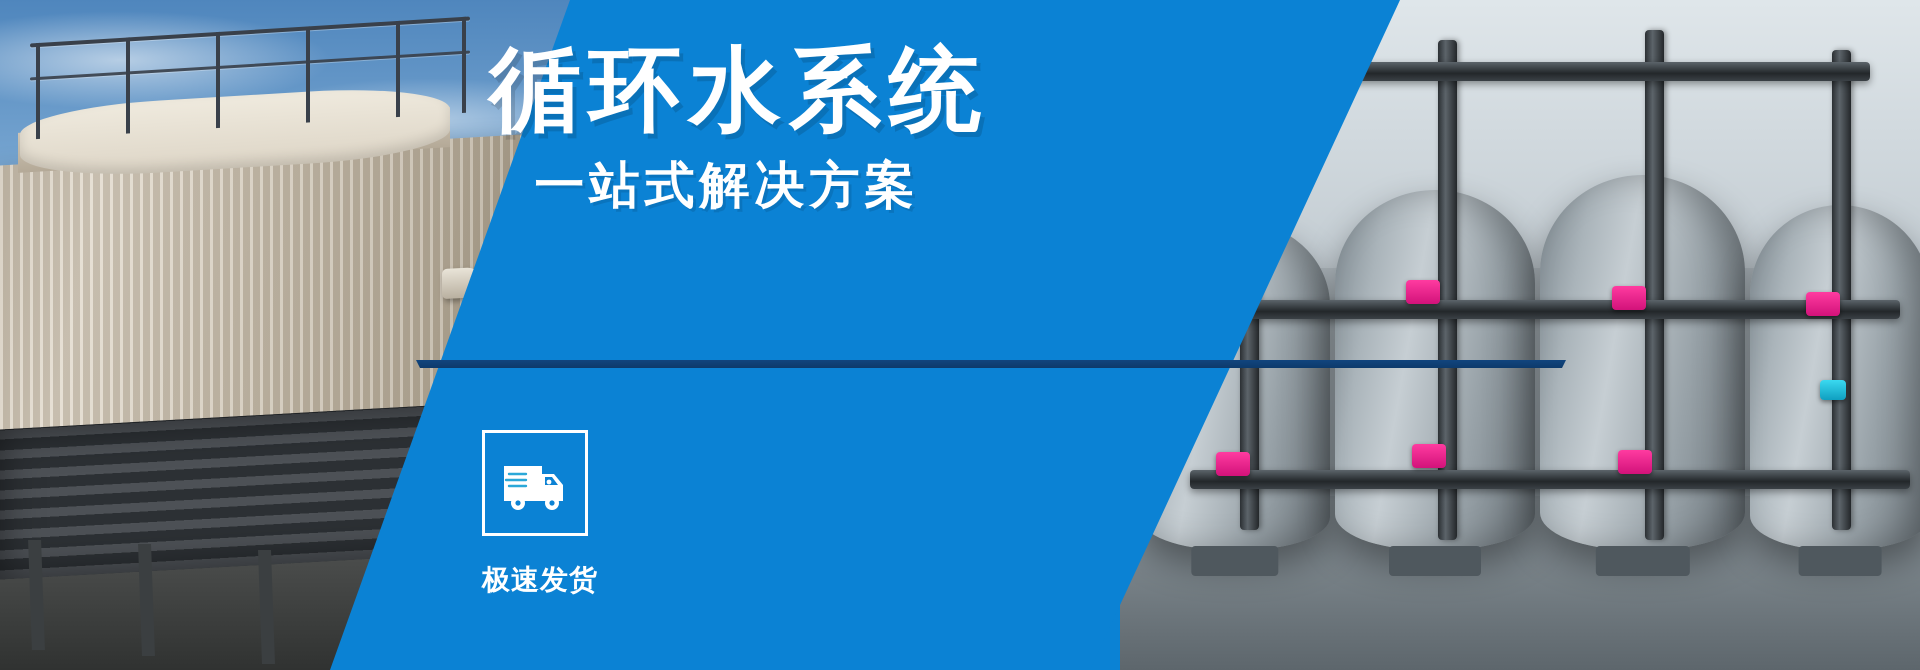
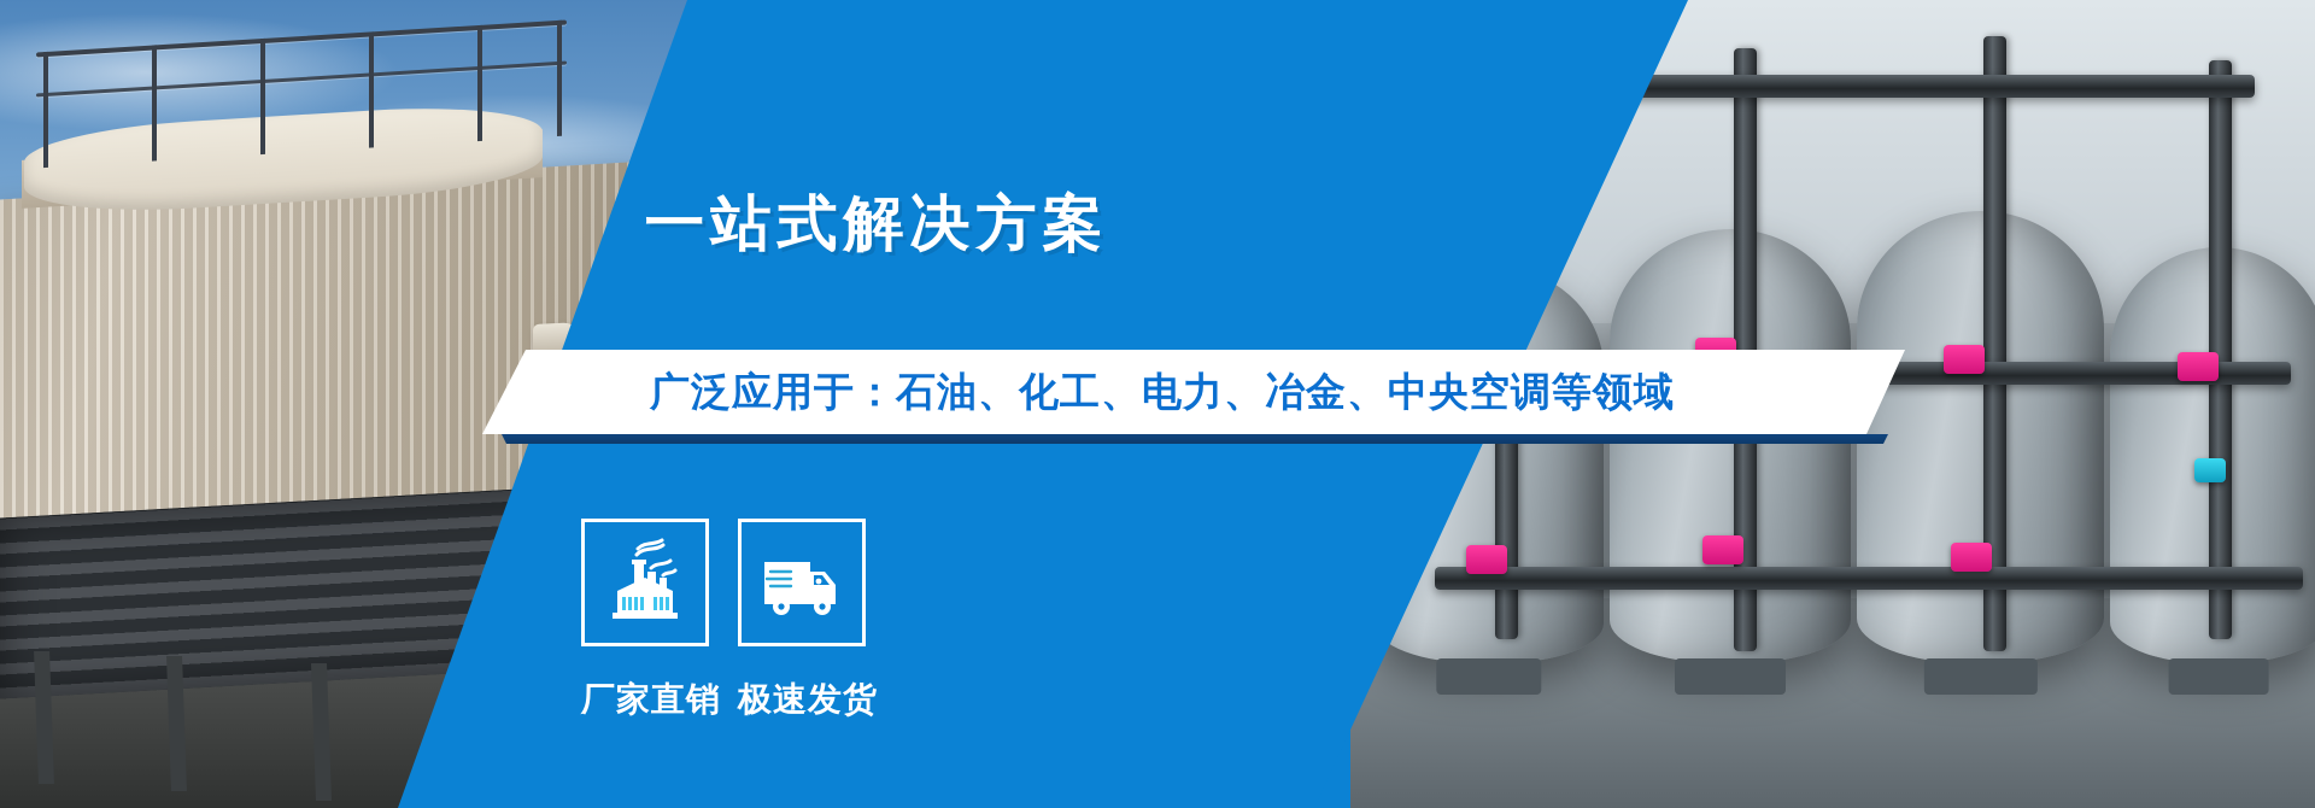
- 循环水系统
  一站式解决方案
+ 广泛应用于：石油、化工、电力、冶金、中央空调等领域
+ 厂家直销
  极速发货
